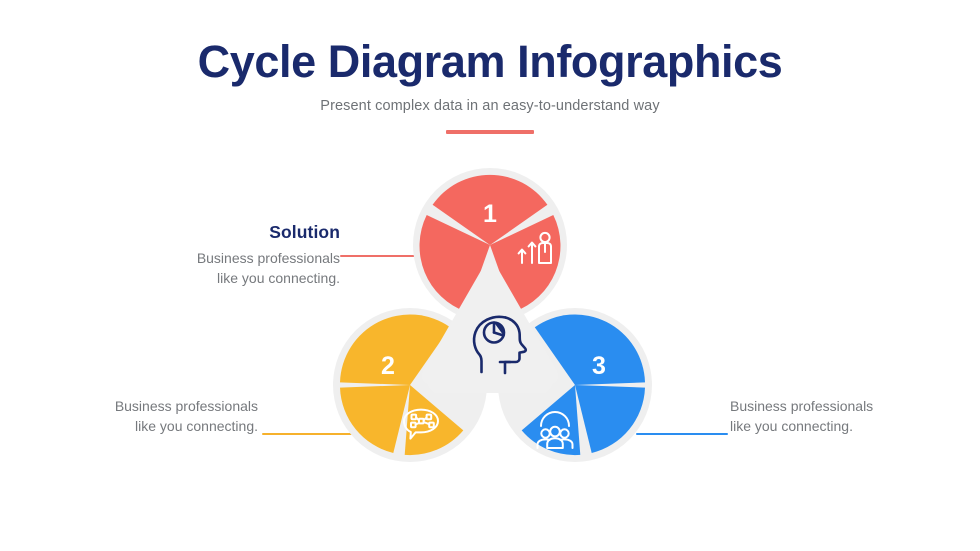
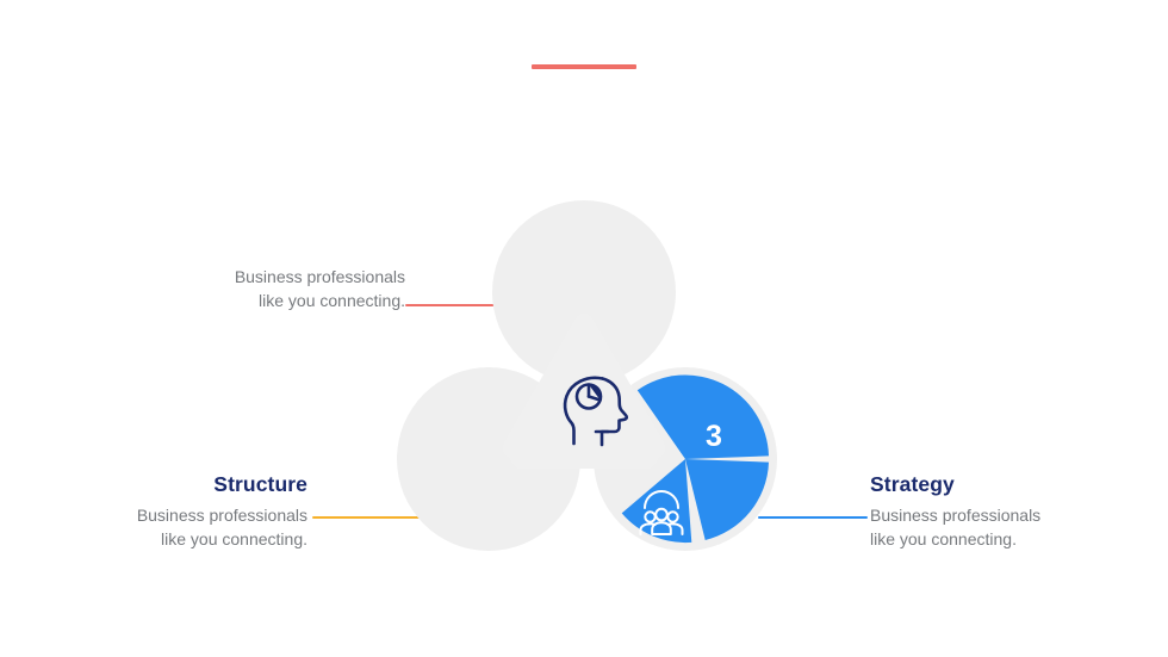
- Cycle Diagram Infographics
- Present complex data in an easy-to-understand way
- Solution
  Business professionals
  like you connecting.
+ Structure
  Business professionals
  like you connecting.
+ Strategy
  Business professionals
  like you connecting.
- 1
- 2
  3
